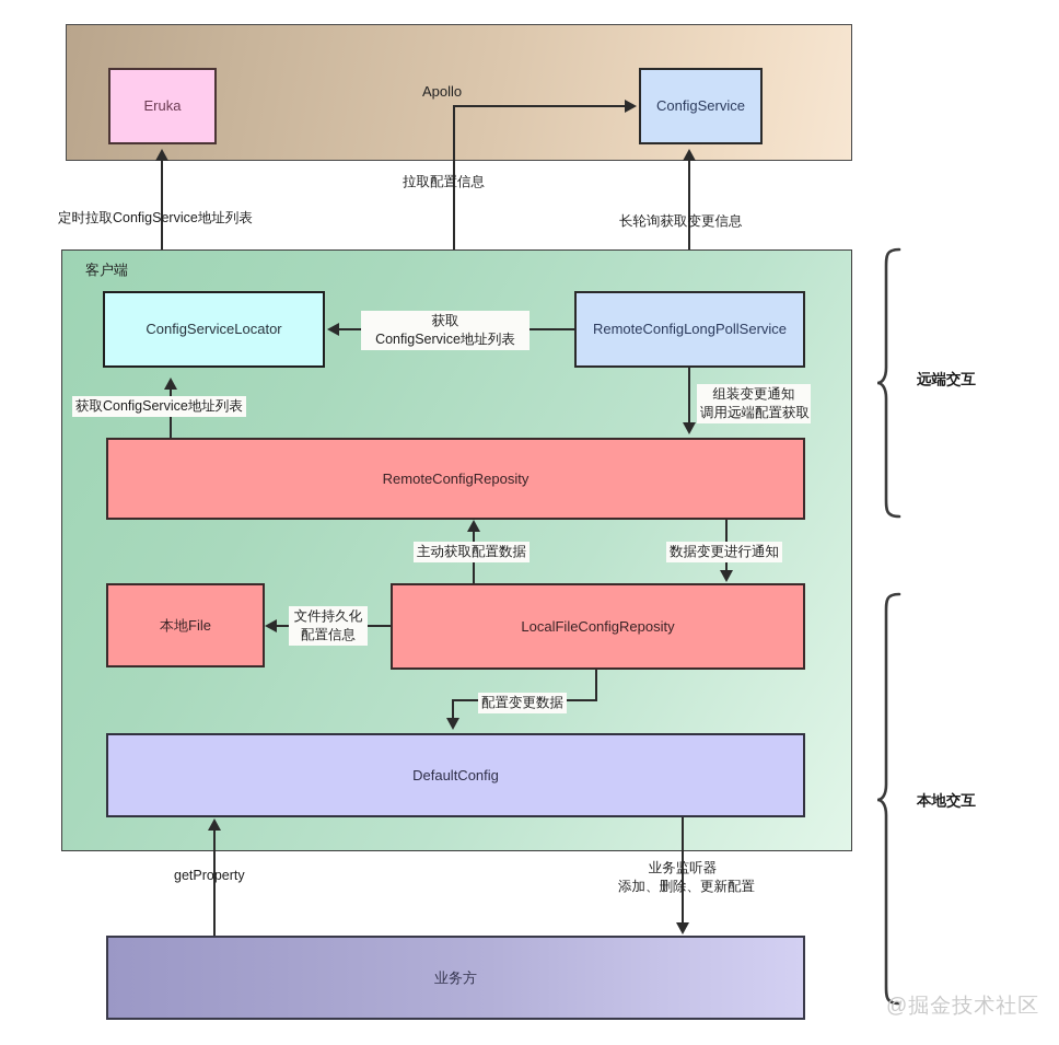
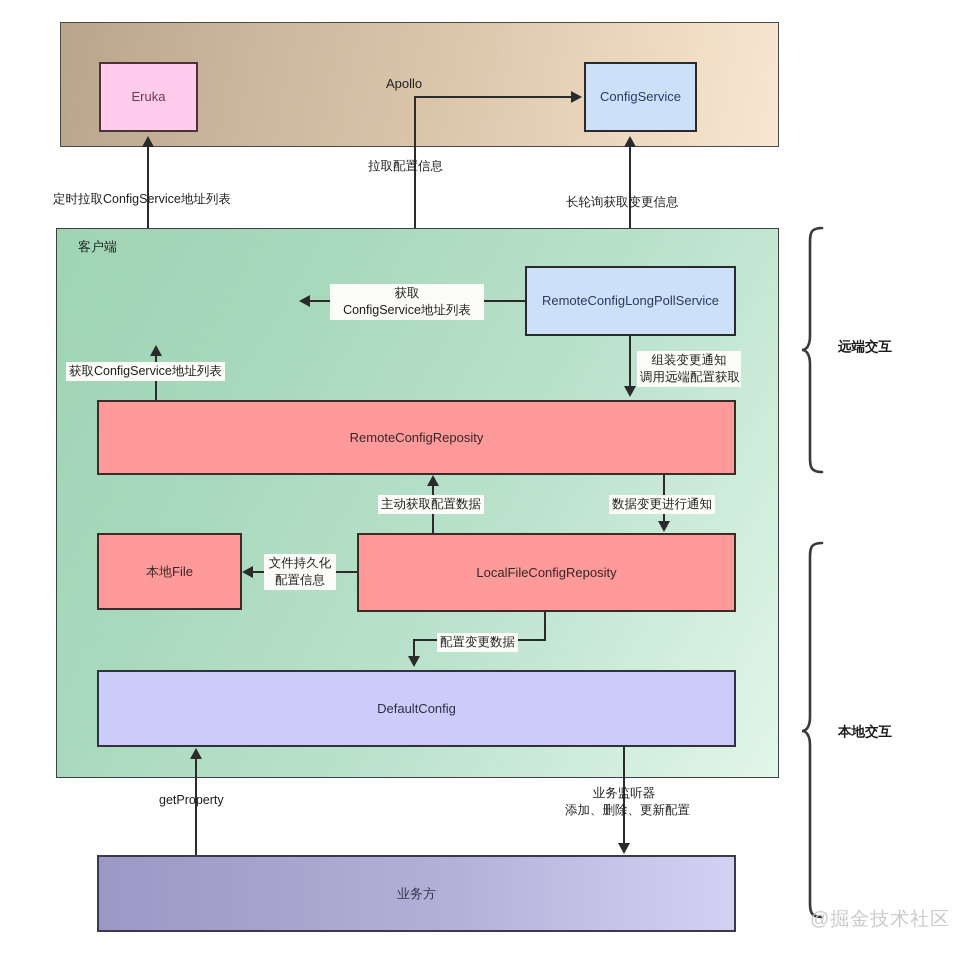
  Apollo
  Eruka
  ConfigService
  定时拉取ConfigService地址列表
  拉取配置信息
  长轮询获取变更信息
  客户端
- ConfigServiceLocator
  RemoteConfigLongPollService
  获取
  ConfigService地址列表
  获取ConfigService地址列表
  组装变更通知
  调用远端配置获取
  RemoteConfigReposity
  主动获取配置数据
  数据变更进行通知
  本地File
  LocalFileConfigReposity
  文件持久化
  配置信息
  配置变更数据
  DefaultConfig
  getProperty
  业务监听器
  添加、删除、更新配置
  业务方
  远端交互
  本地交互
  @掘金技术社区
